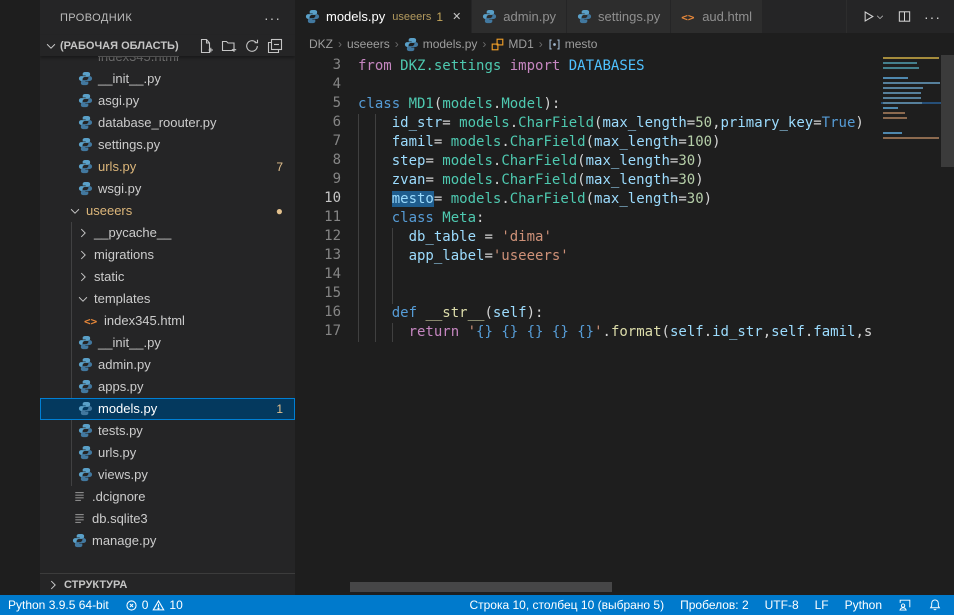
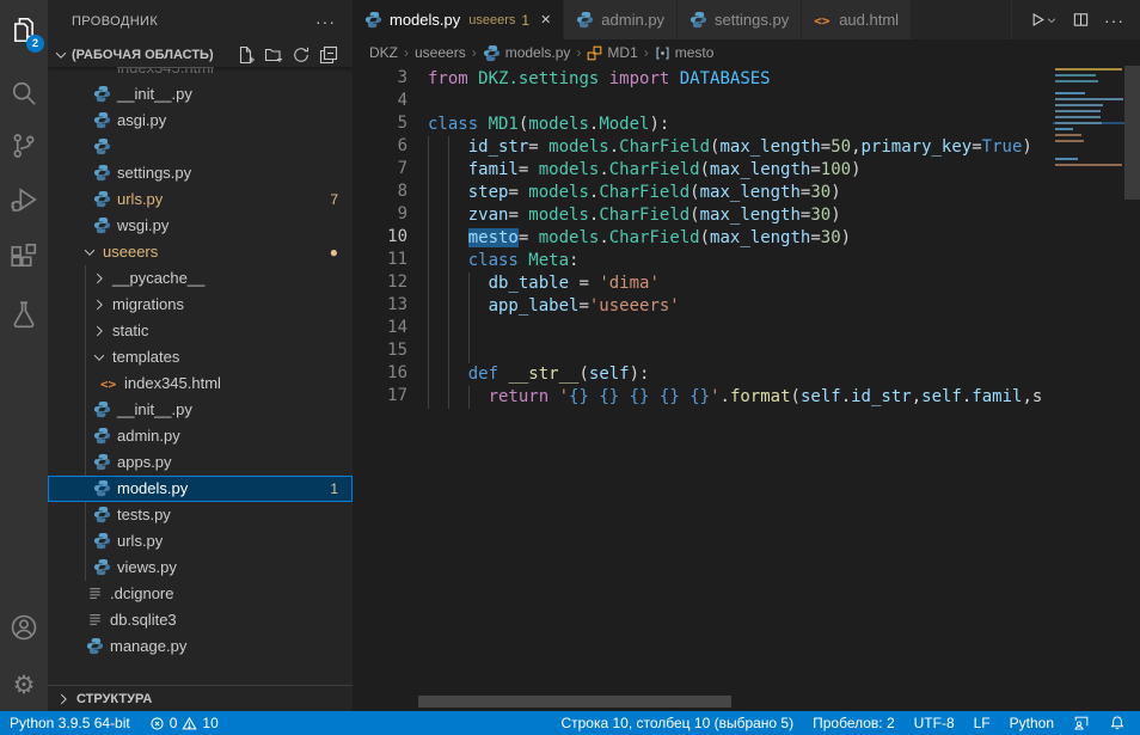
+ 2
+ ⚙
  ПРОВОДНИК
  ···
  (РАБОЧАЯ ОБЛАСТЬ)
  index345.html
  __init__.py
  asgi.py
- database_roouter.py
  settings.py
  urls.py
  7
  wsgi.py
  useeers
  ●
  __pycache__
  migrations
  static
  templates
  <>
  index345.html
  __init__.py
  admin.py
  apps.py
  models.py
  1
  tests.py
  urls.py
  views.py
  .dcignore
  db.sqlite3
  manage.py
  СТРУКТУРА
  models.py
  useeers
  1
  ✕
  admin.py
  settings.py
  <>
  aud.html
  ···
  DKZ
  ›
  useeers
  ›
  models.py
  ›
  MD1
  ›
  mesto
  3
  4
  5
  6
  7
  8
  9
  10
  11
  12
  13
  14
  15
  16
  17
  from DKZ.settings import DATABASES
  class MD1(models.Model):
  id_str= models.CharField(max_length=50,primary_key=True)
  famil= models.CharField(max_length=100)
  step= models.CharField(max_length=30)
  zvan= models.CharField(max_length=30)
  mesto= models.CharField(max_length=30)
  class Meta:
  db_table = 'dima'
  app_label='useeers'
  def __str__(self):
  return '{} {} {} {} {}'.format(self.id_str,self.famil,s
  Python 3.9.5 64-bit
  0
  10
  Строка 10, столбец 10 (выбрано 5)
  Пробелов: 2
  UTF-8
  LF
  Python
